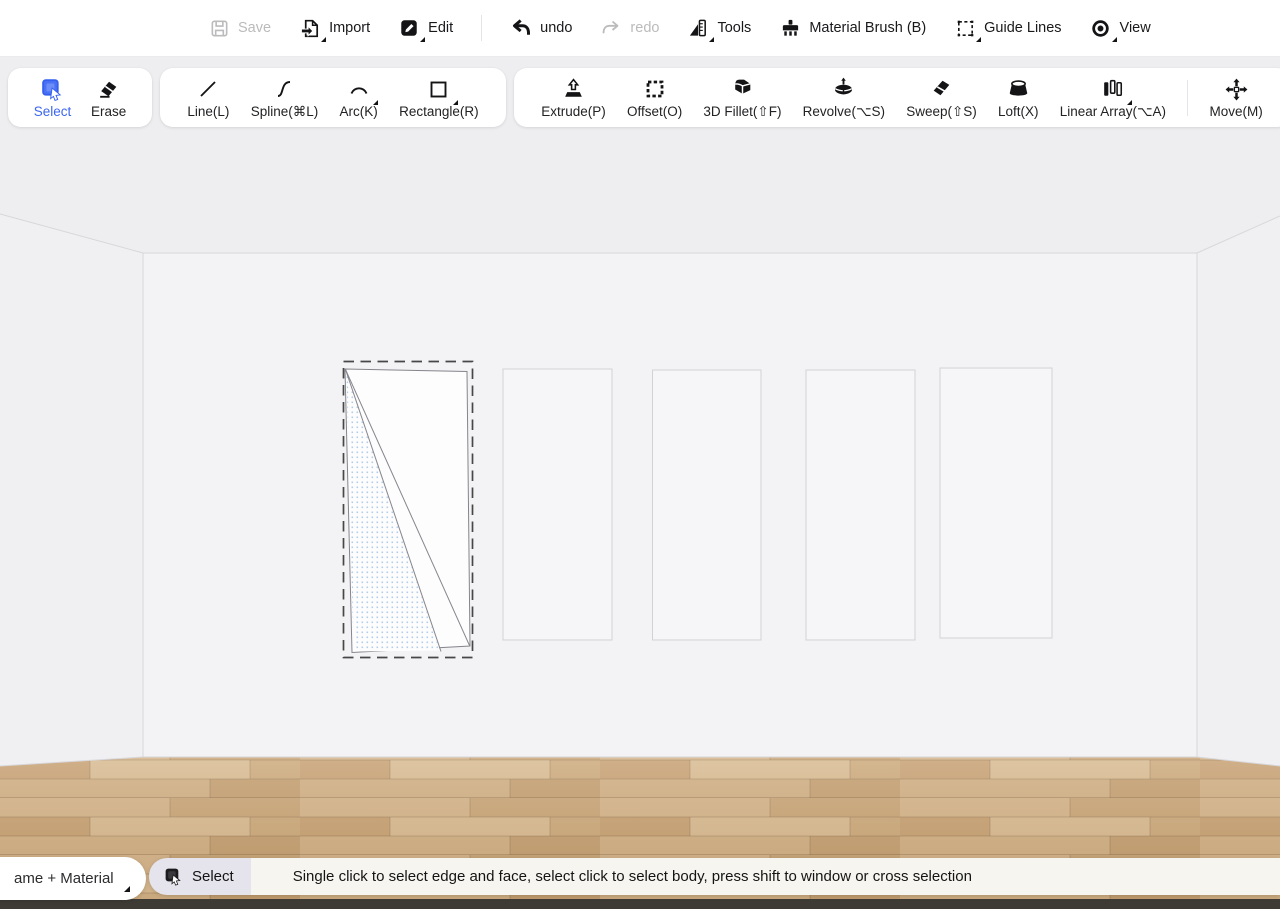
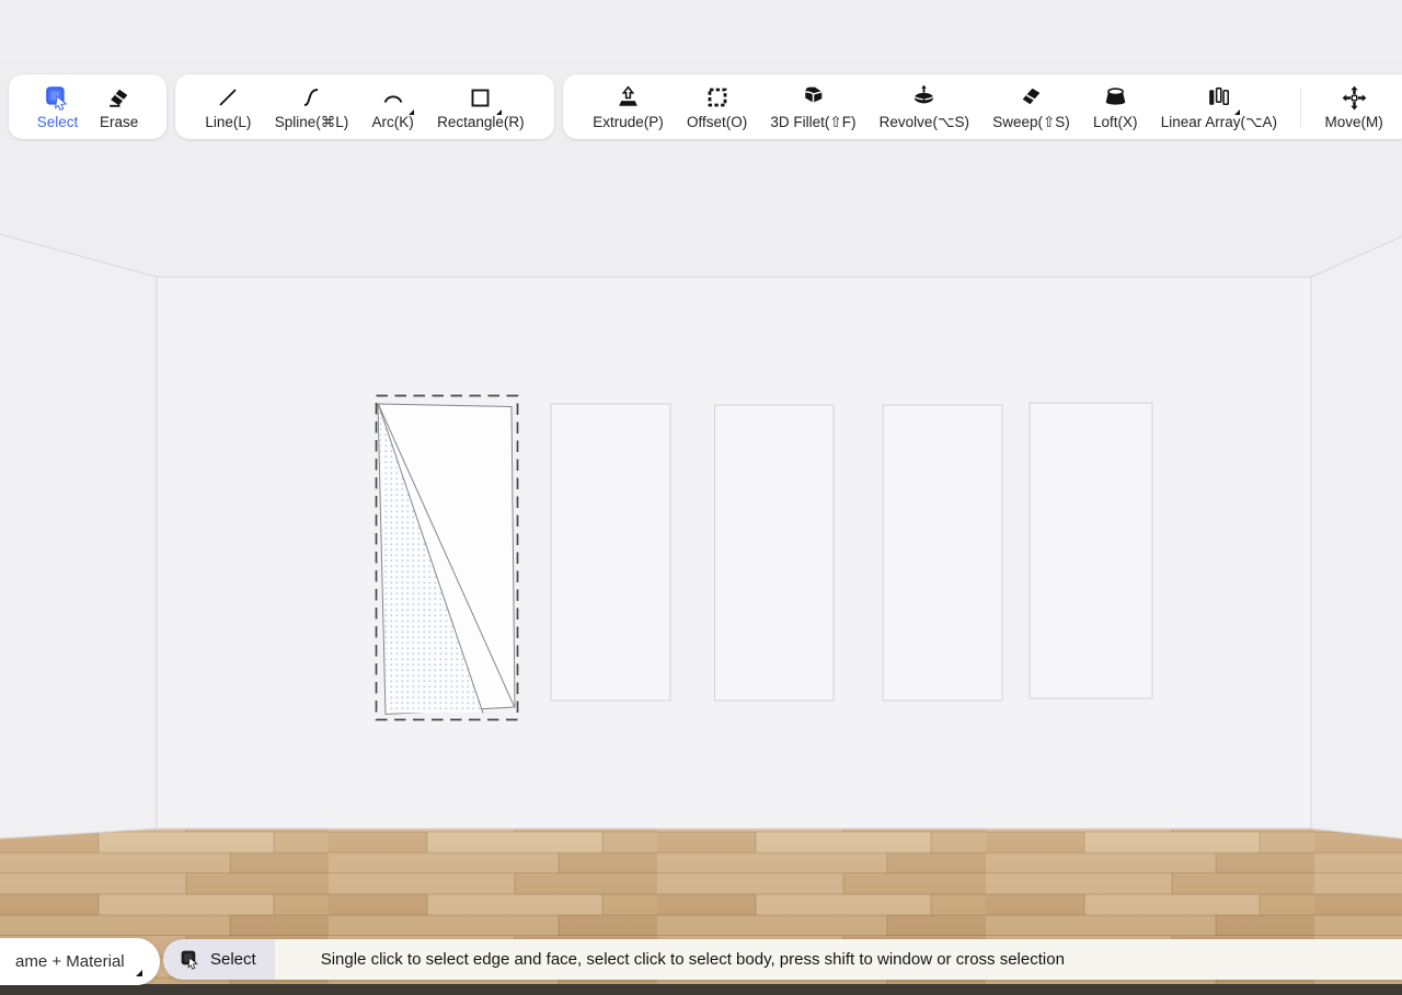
- Save
- Import
- Edit
- undo
- redo
- Tools
- Material Brush (B)
- Guide Lines
- View
  Select
  Erase
  Line(L)
  Spline(⌘L)
  Arc(K)
  Rectangle(R)
  Extrude(P)
  Offset(O)
  3D Fillet(⇧F)
  Revolve(⌥S)
  Sweep(⇧S)
  Loft(X)
  Linear Array(⌥A)
  Move(M)
  ame + Material
  Select
  Single click to select edge and face, select click to select body, press shift to window or cross selection
